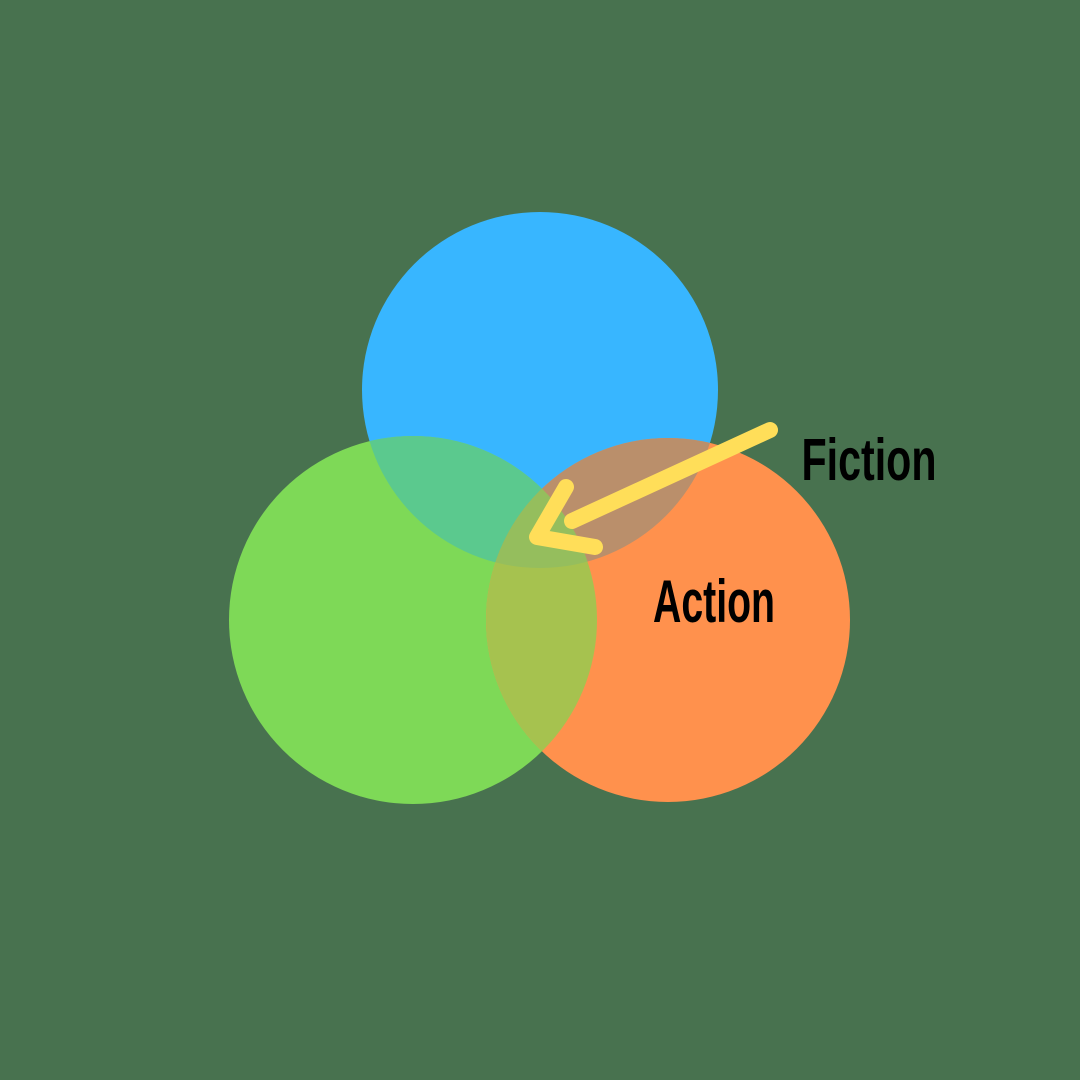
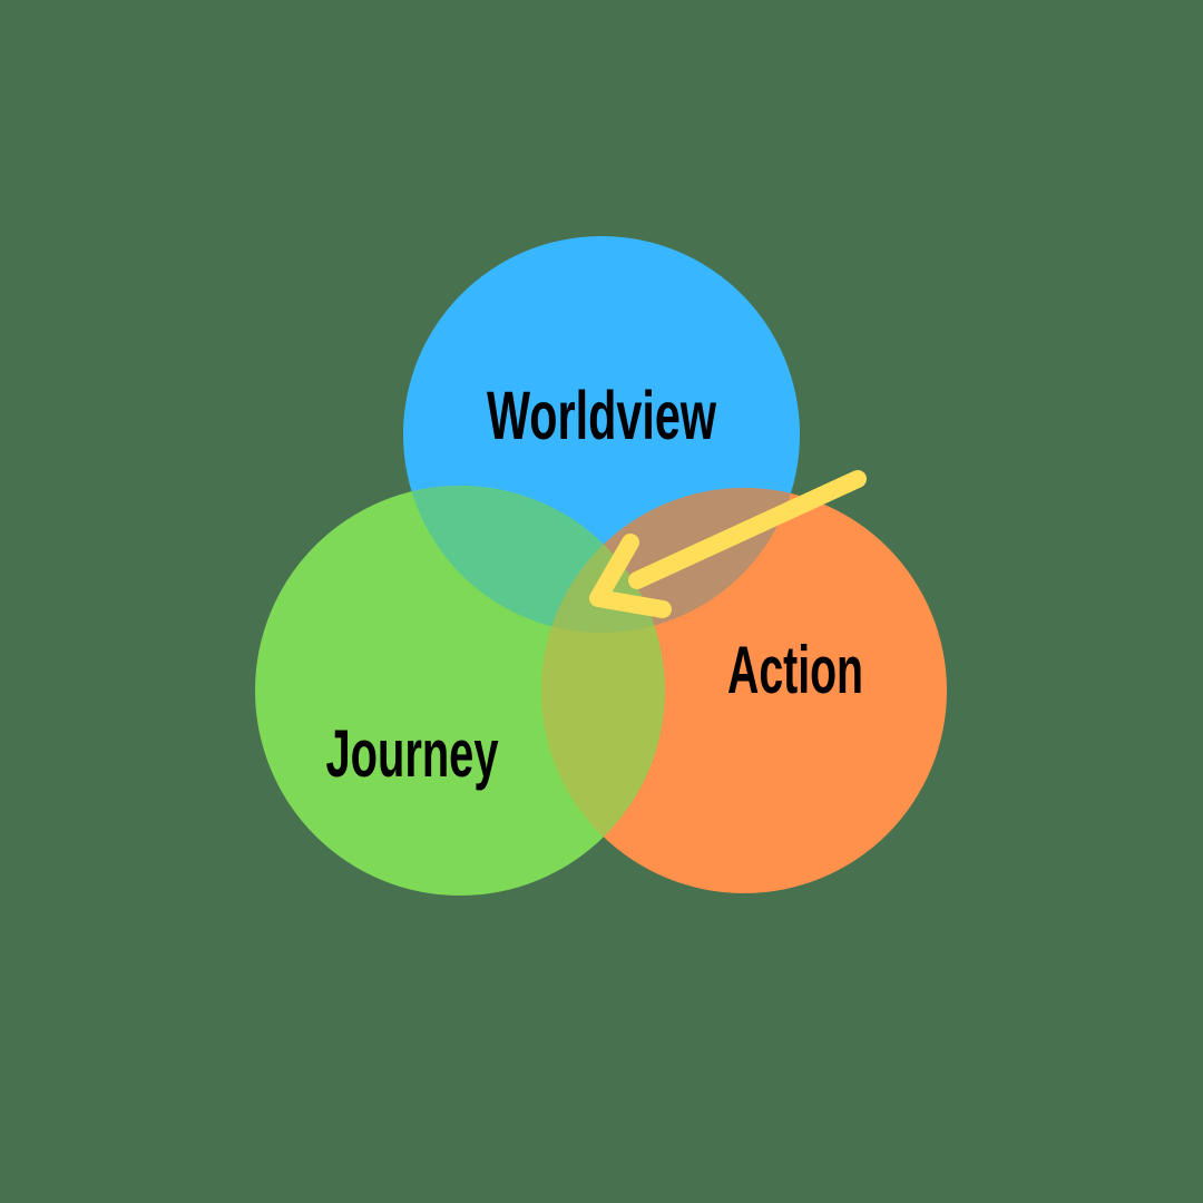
+ Worldview
+ Journey
  Action
- Fiction
